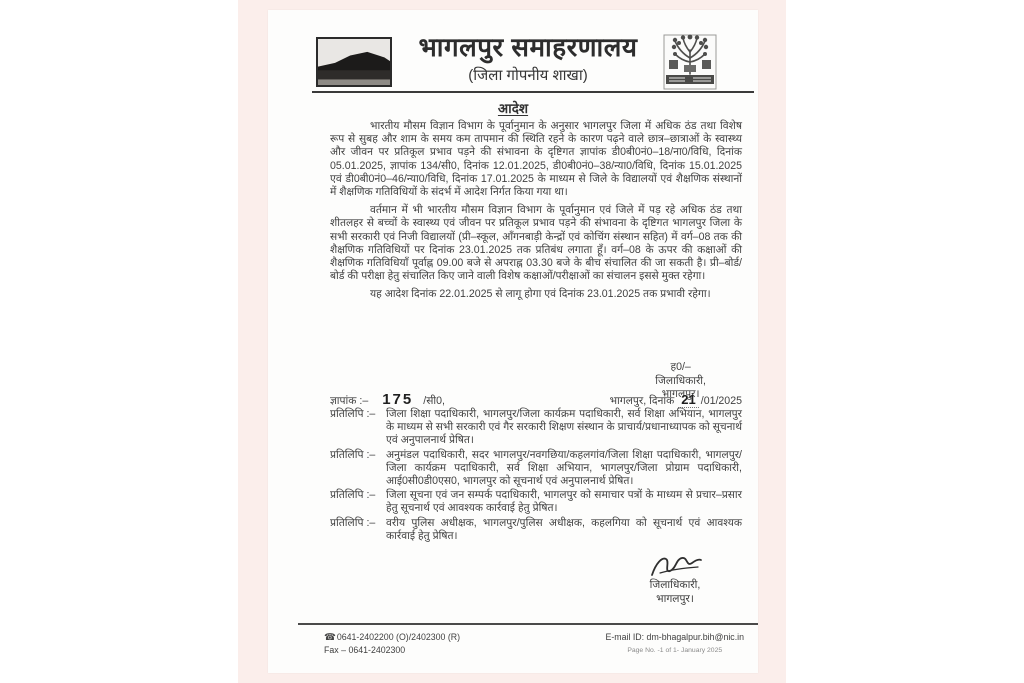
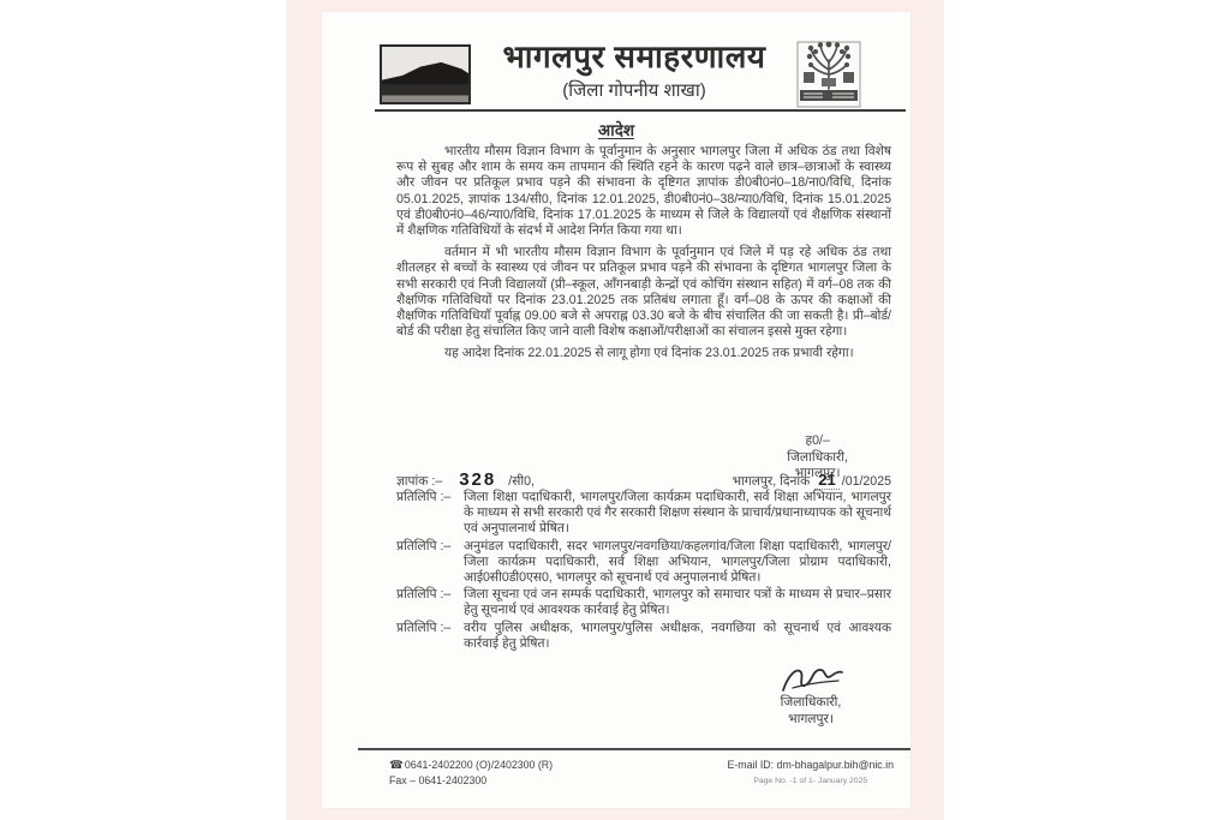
  भागलपुर समाहरणालय
  (जिला गोपनीय शाखा)
  आदेश
  भारतीय मौसम विज्ञान विभाग के पूर्वानुमान के अनुसार भागलपुर जिला में अधिक ठंड तथा विशेष रूप से सुबह और शाम के समय कम तापमान की स्थिति रहने के कारण पढ़ने वाले छात्र–छात्राओं के स्वास्थ्य और जीवन पर प्रतिकूल प्रभाव पड़ने की संभावना के दृष्टिगत ज्ञापांक डी0बी0नं0–18/ना0/विधि, दिनांक 05.01.2025, ज्ञापांक 134/सी0, दिनांक 12.01.2025, डी0बी0नं0–38/न्या0/विधि, दिनांक 15.01.2025 एवं डी0बी0नं0–46/न्या0/विधि, दिनांक 17.01.2025 के माध्यम से जिले के विद्यालयों एवं शैक्षणिक संस्थानों में शैक्षणिक गतिविधियों के संदर्भ में आदेश निर्गत किया गया था।
  वर्तमान में भी भारतीय मौसम विज्ञान विभाग के पूर्वानुमान एवं जिले में पड़ रहे अधिक ठंड तथा शीतलहर से बच्चों के स्वास्थ्य एवं जीवन पर प्रतिकूल प्रभाव पड़ने की संभावना के दृष्टिगत भागलपुर जिला के सभी सरकारी एवं निजी विद्यालयों (प्री–स्कूल, आँगनबाड़ी केन्द्रों एवं कोचिंग संस्थान सहित) में वर्ग–08 तक की शैक्षणिक गतिविधियों पर दिनांक 23.01.2025 तक प्रतिबंध लगाता हूँ। वर्ग–08 के ऊपर की कक्षाओं की शैक्षणिक गतिविधियाँ पूर्वाह्न 09.00 बजे से अपराह्न 03.30 बजे के बीच संचालित की जा सकती है। प्री–बोर्ड/बोर्ड की परीक्षा हेतु संचालित किए जाने वाली विशेष कक्षाओं/परीक्षाओं का संचालन इससे मुक्त रहेगा।
  यह आदेश दिनांक 22.01.2025 से लागू होगा एवं दिनांक 23.01.2025 तक प्रभावी रहेगा।
  ह0/–
  जिलाधिकारी,
  भागलपुर।
- ज्ञापांक :– 175 /सी0,
+ ज्ञापांक :– 328 /सी0,
  भागलपुर, दिनांक 21 /01/2025
  प्रतिलिपि :–
  जिला शिक्षा पदाधिकारी, भागलपुर/जिला कार्यक्रम पदाधिकारी, सर्व शिक्षा अभियान, भागलपुर के माध्यम से सभी सरकारी एवं गैर सरकारी शिक्षण संस्थान के प्राचार्य/प्रधानाध्यापक को सूचनार्थ एवं अनुपालनार्थ प्रेषित।
  प्रतिलिपि :–
  अनुमंडल पदाधिकारी, सदर भागलपुर/नवगछिया/कहलगांव/जिला शिक्षा पदाधिकारी, भागलपुर/जिला कार्यक्रम पदाधिकारी, सर्व शिक्षा अभियान, भागलपुर/जिला प्रोग्राम पदाधिकारी, आई0सी0डी0एस0, भागलपुर को सूचनार्थ एवं अनुपालनार्थ प्रेषित।
  प्रतिलिपि :–
  जिला सूचना एवं जन सम्पर्क पदाधिकारी, भागलपुर को समाचार पत्रों के माध्यम से प्रचार–प्रसार हेतु सूचनार्थ एवं आवश्यक कार्रवाई हेतु प्रेषित।
  प्रतिलिपि :–
- वरीय पुलिस अधीक्षक, भागलपुर/पुलिस अधीक्षक, कहलगिया को सूचनार्थ एवं आवश्यक कार्रवाई हेतु प्रेषित।
+ वरीय पुलिस अधीक्षक, भागलपुर/पुलिस अधीक्षक, नवगछिया को सूचनार्थ एवं आवश्यक कार्रवाई हेतु प्रेषित।
  जिलाधिकारी,
  भागलपुर।
  ☎0641-2402200 (O)/2402300 (R)
  Fax – 0641-2402300
  E-mail ID: dm-bhagalpur.bih@nic.in
